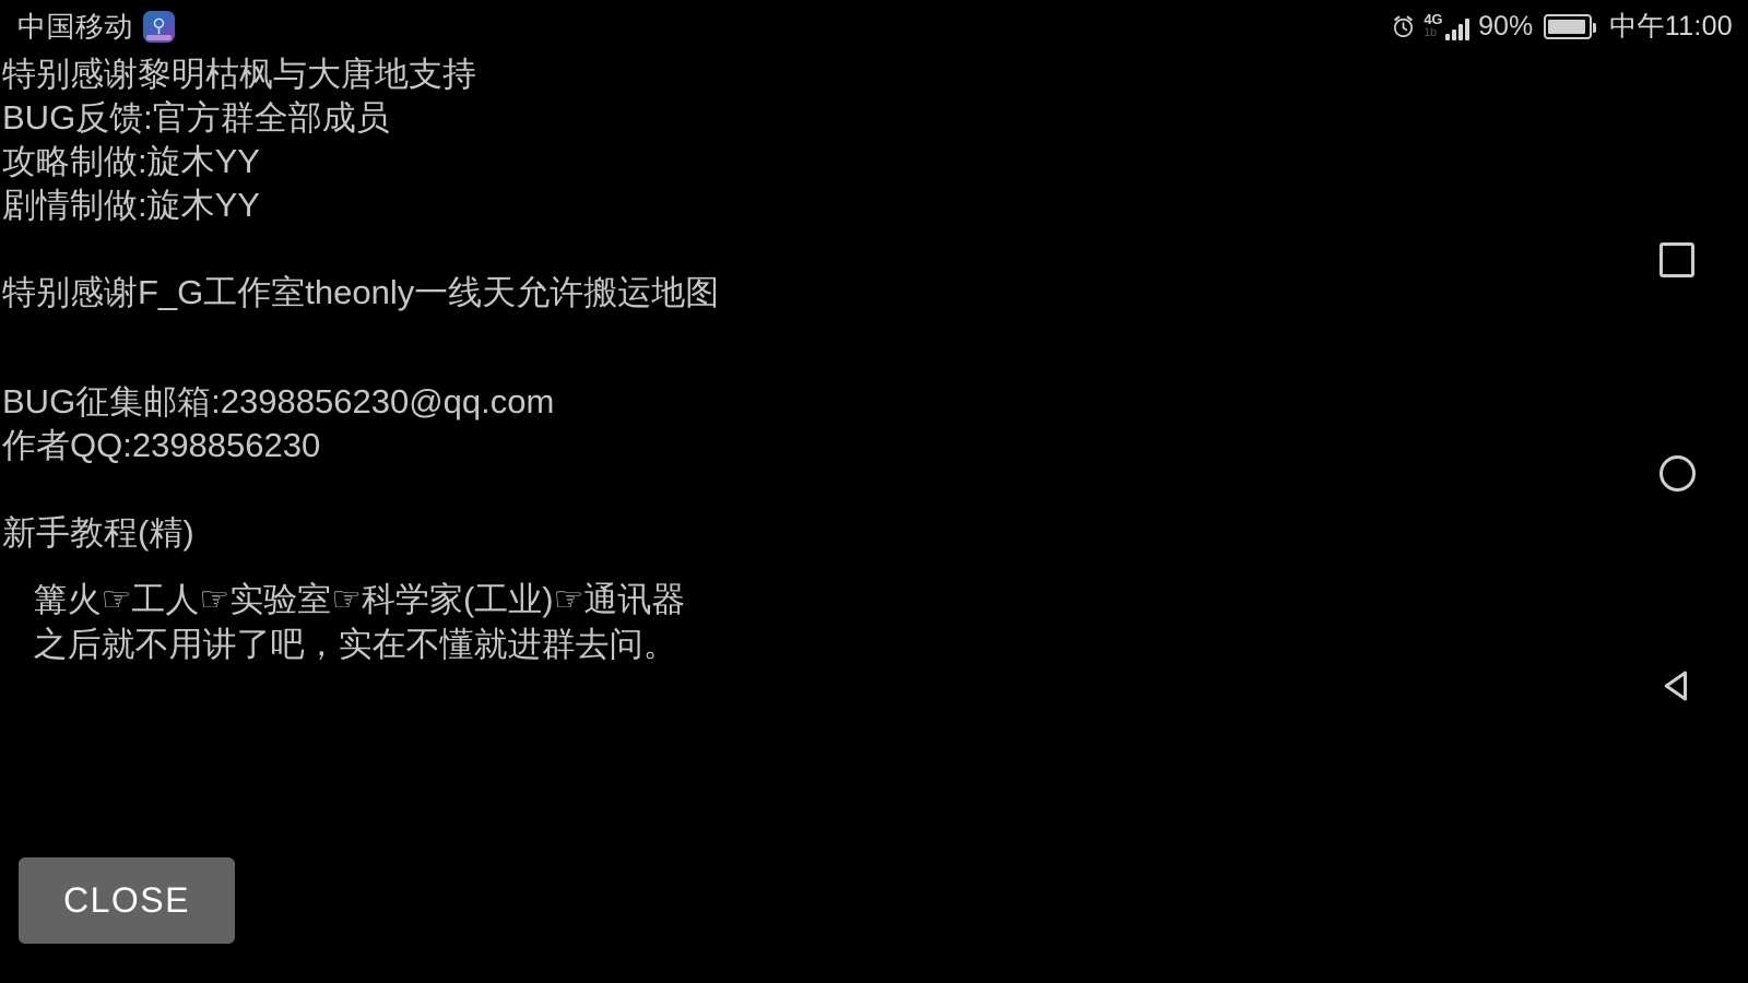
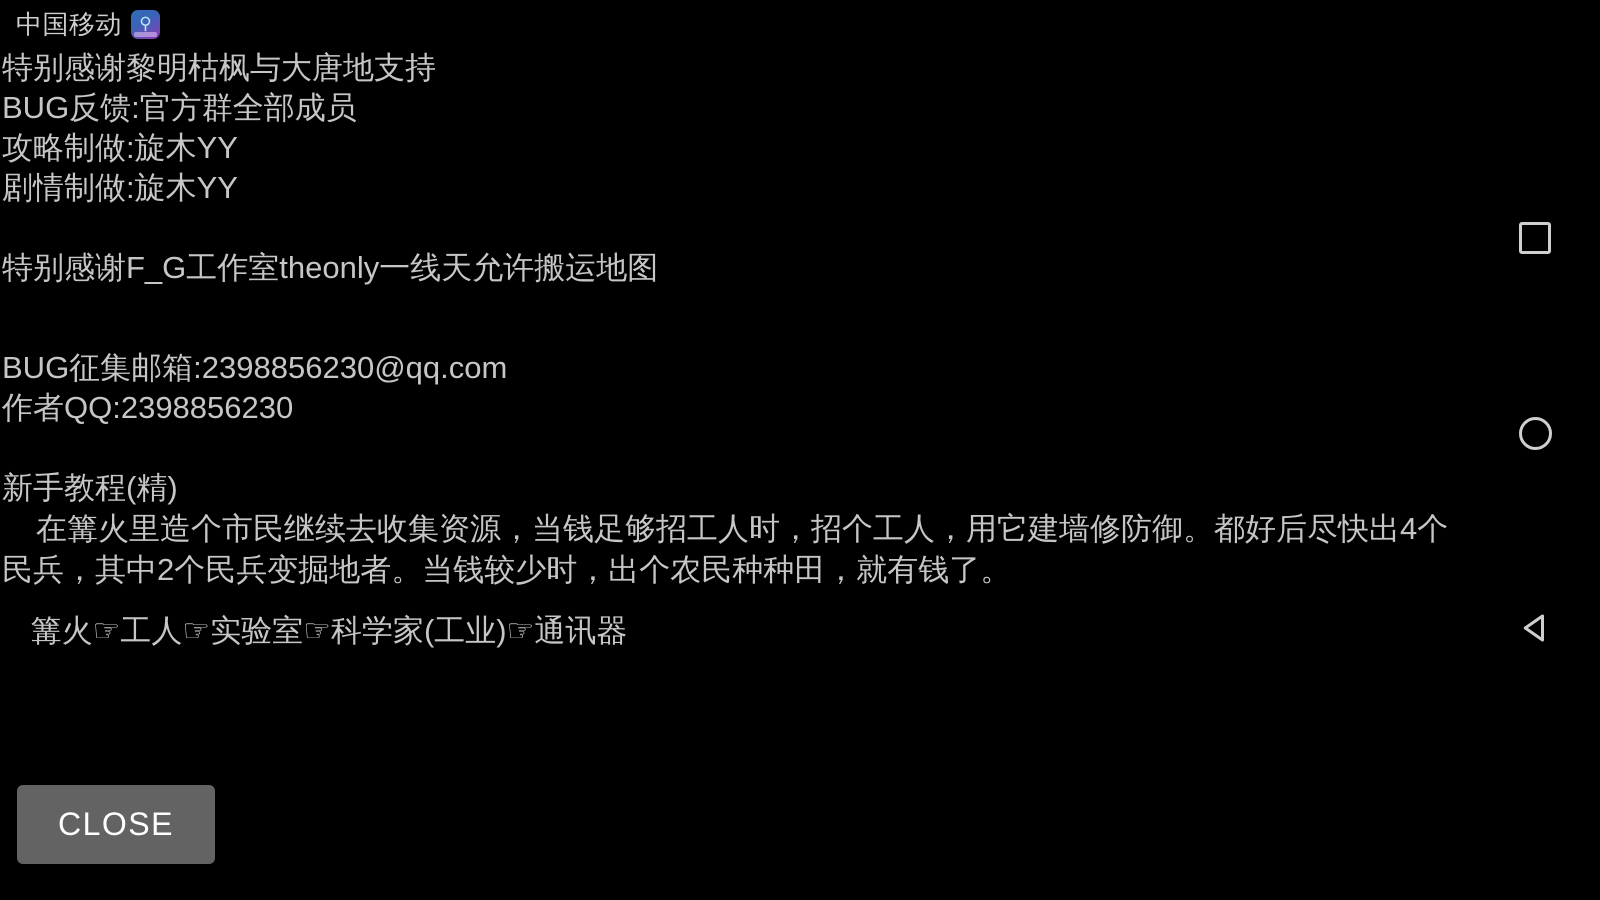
  中国移动
  ⚲
- 4G
- 1b
- 90%
- 中午11:00
  特别感谢黎明枯枫与大唐地支持
  BUG反馈:官方群全部成员
  攻略制做:旋木YY
  剧情制做:旋木YY
  特别感谢F_G工作室theonly一线天允许搬运地图
  BUG征集邮箱:2398856230@qq.com
  作者QQ:2398856230
  新手教程(精)
+ 在篝火里造个市民继续去收集资源，当钱足够招工人时，招个工人，用它建墙修防御。都好后尽快出4个民兵，其中2个民兵变掘地者。当钱较少时，出个农民种种田，就有钱了。
  篝火☞工人☞实验室☞科学家(工业)☞通讯器
- 之后就不用讲了吧，实在不懂就进群去问。
  CLOSE
